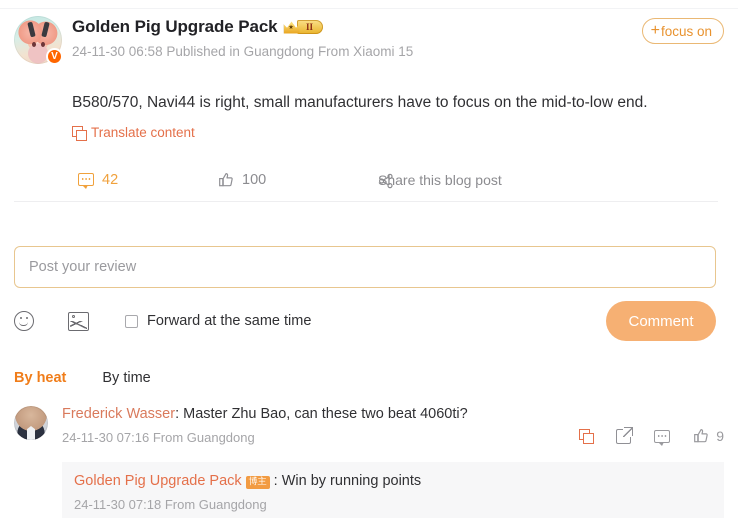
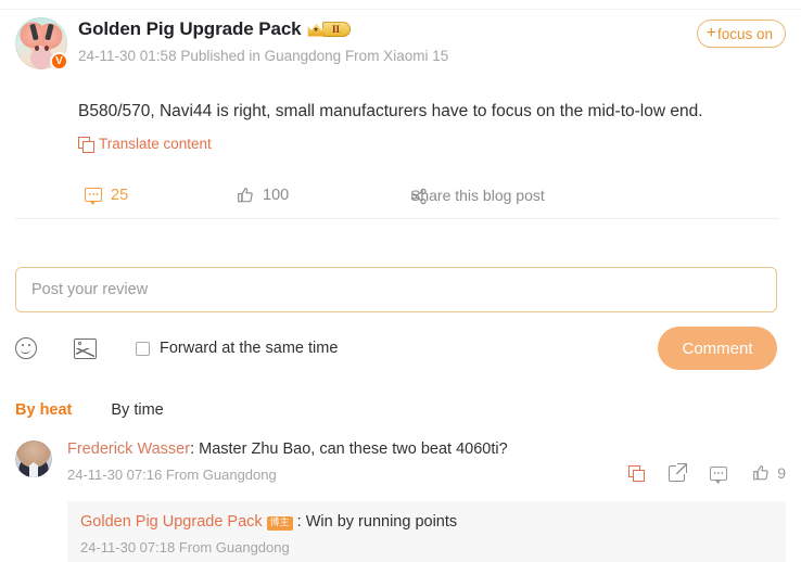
  V
  Golden Pig Upgrade Pack
  II
- 24-11-30 06:58 Published in Guangdong From Xiaomi 15
+ 24-11-30 01:58 Published in Guangdong From Xiaomi 15
  +
  focus on
  B580/570, Navi44 is right, small manufacturers have to focus on the mid-to-low end.
  Translate content
- 42
+ 25
  100
  hare this blog post
  Post your review
  Forward at the same time
  Comment
  By heat
  By time
  Frederick Wasser: Master Zhu Bao, can these two beat 4060ti?
  24-11-30 07:16 From Guangdong
  9
  Golden Pig Upgrade Pack 博主 : Win by running points
  24-11-30 07:18 From Guangdong
